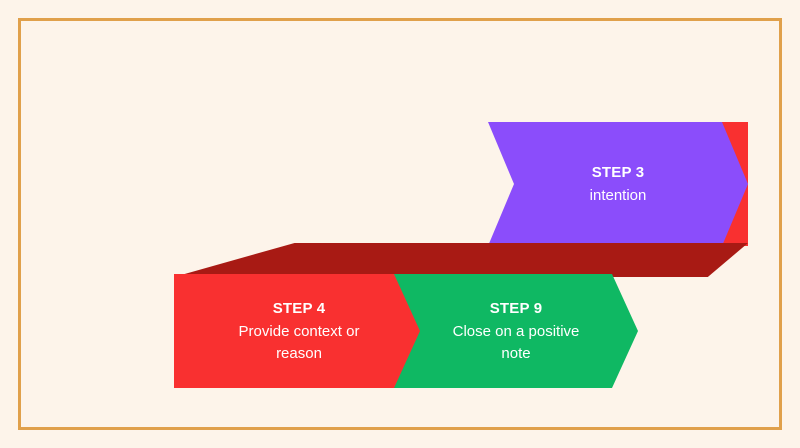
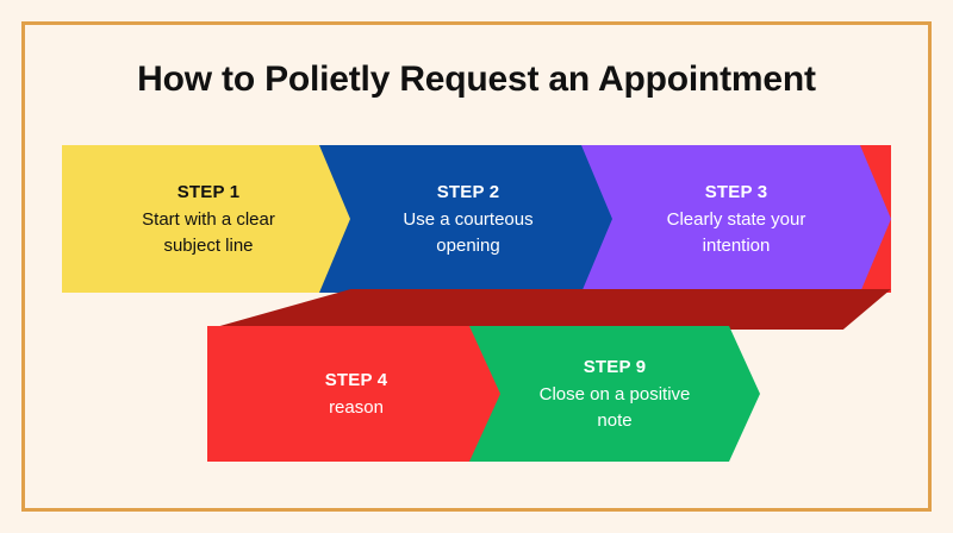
+ How to Polietly Request an Appointment
+ STEP 1
+ Start with a clear
+ subject line
+ STEP 2
+ Use a courteous
+ opening
  STEP 3
+ Clearly state your
  intention
  STEP 4
- Provide context or
  reason
  STEP 9
  Close on a positive
  note
